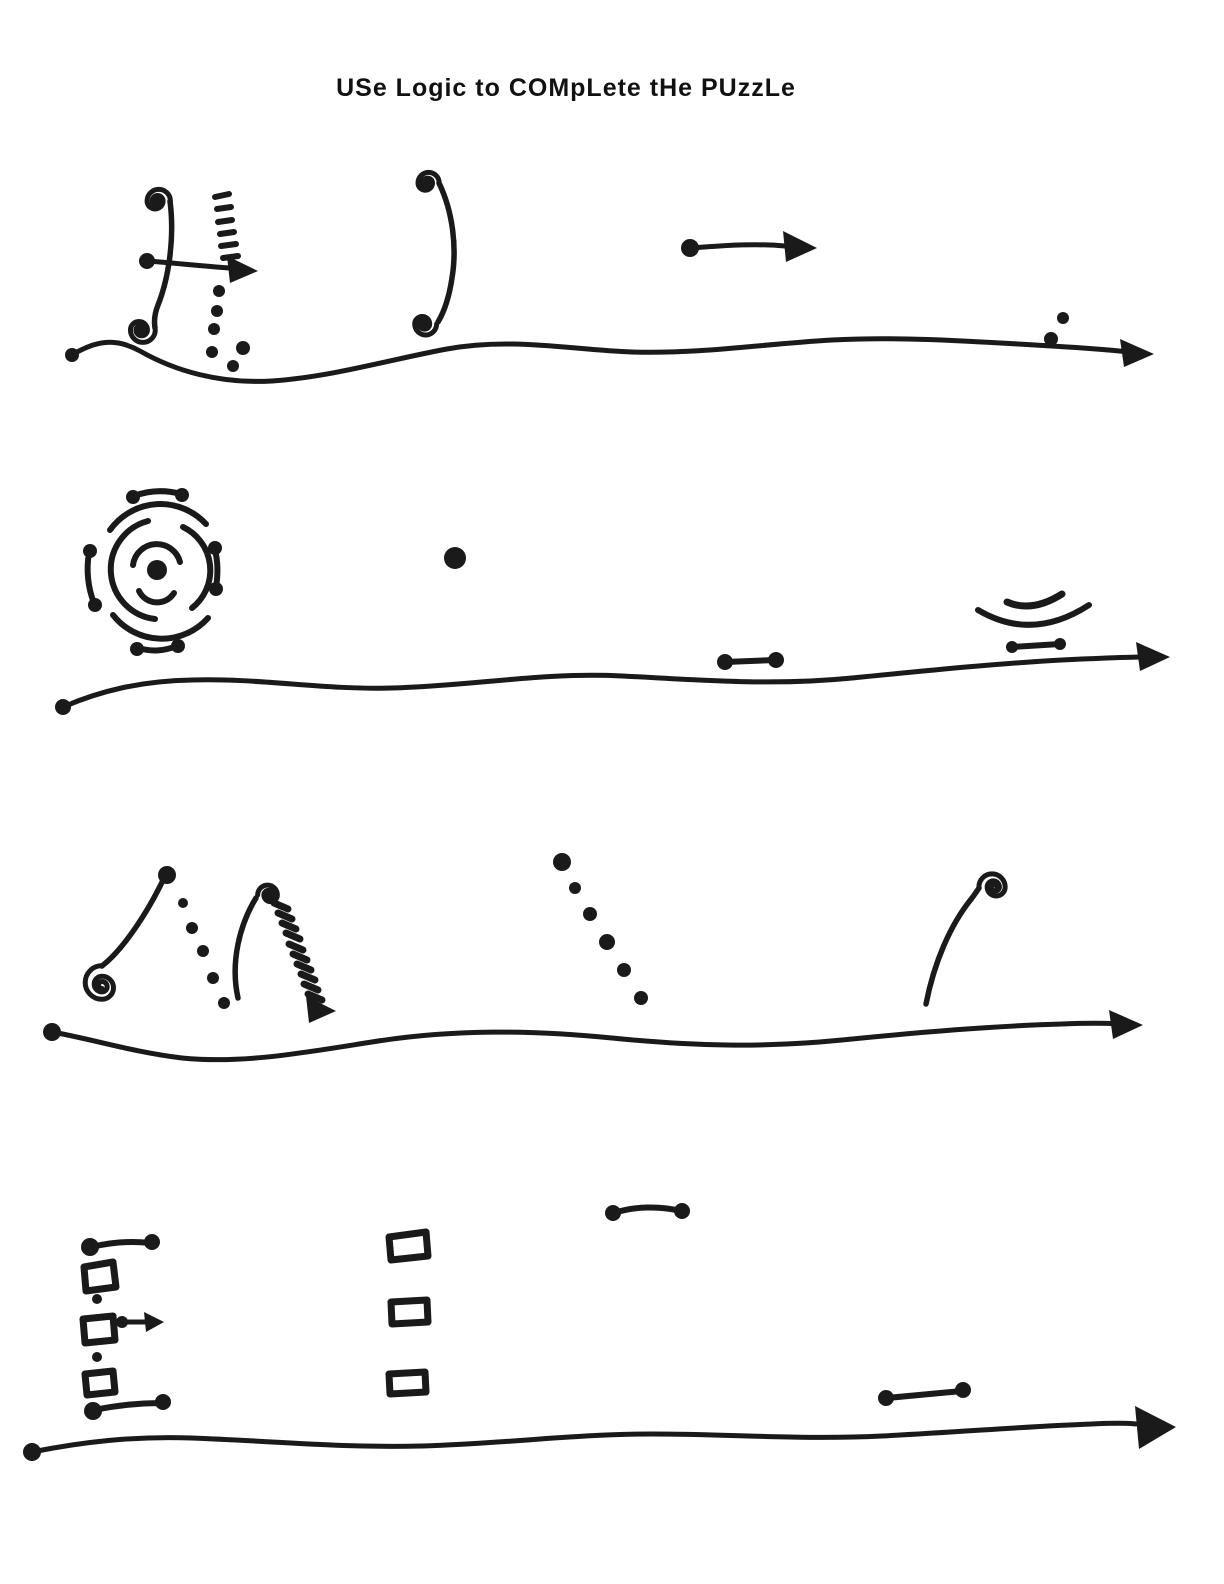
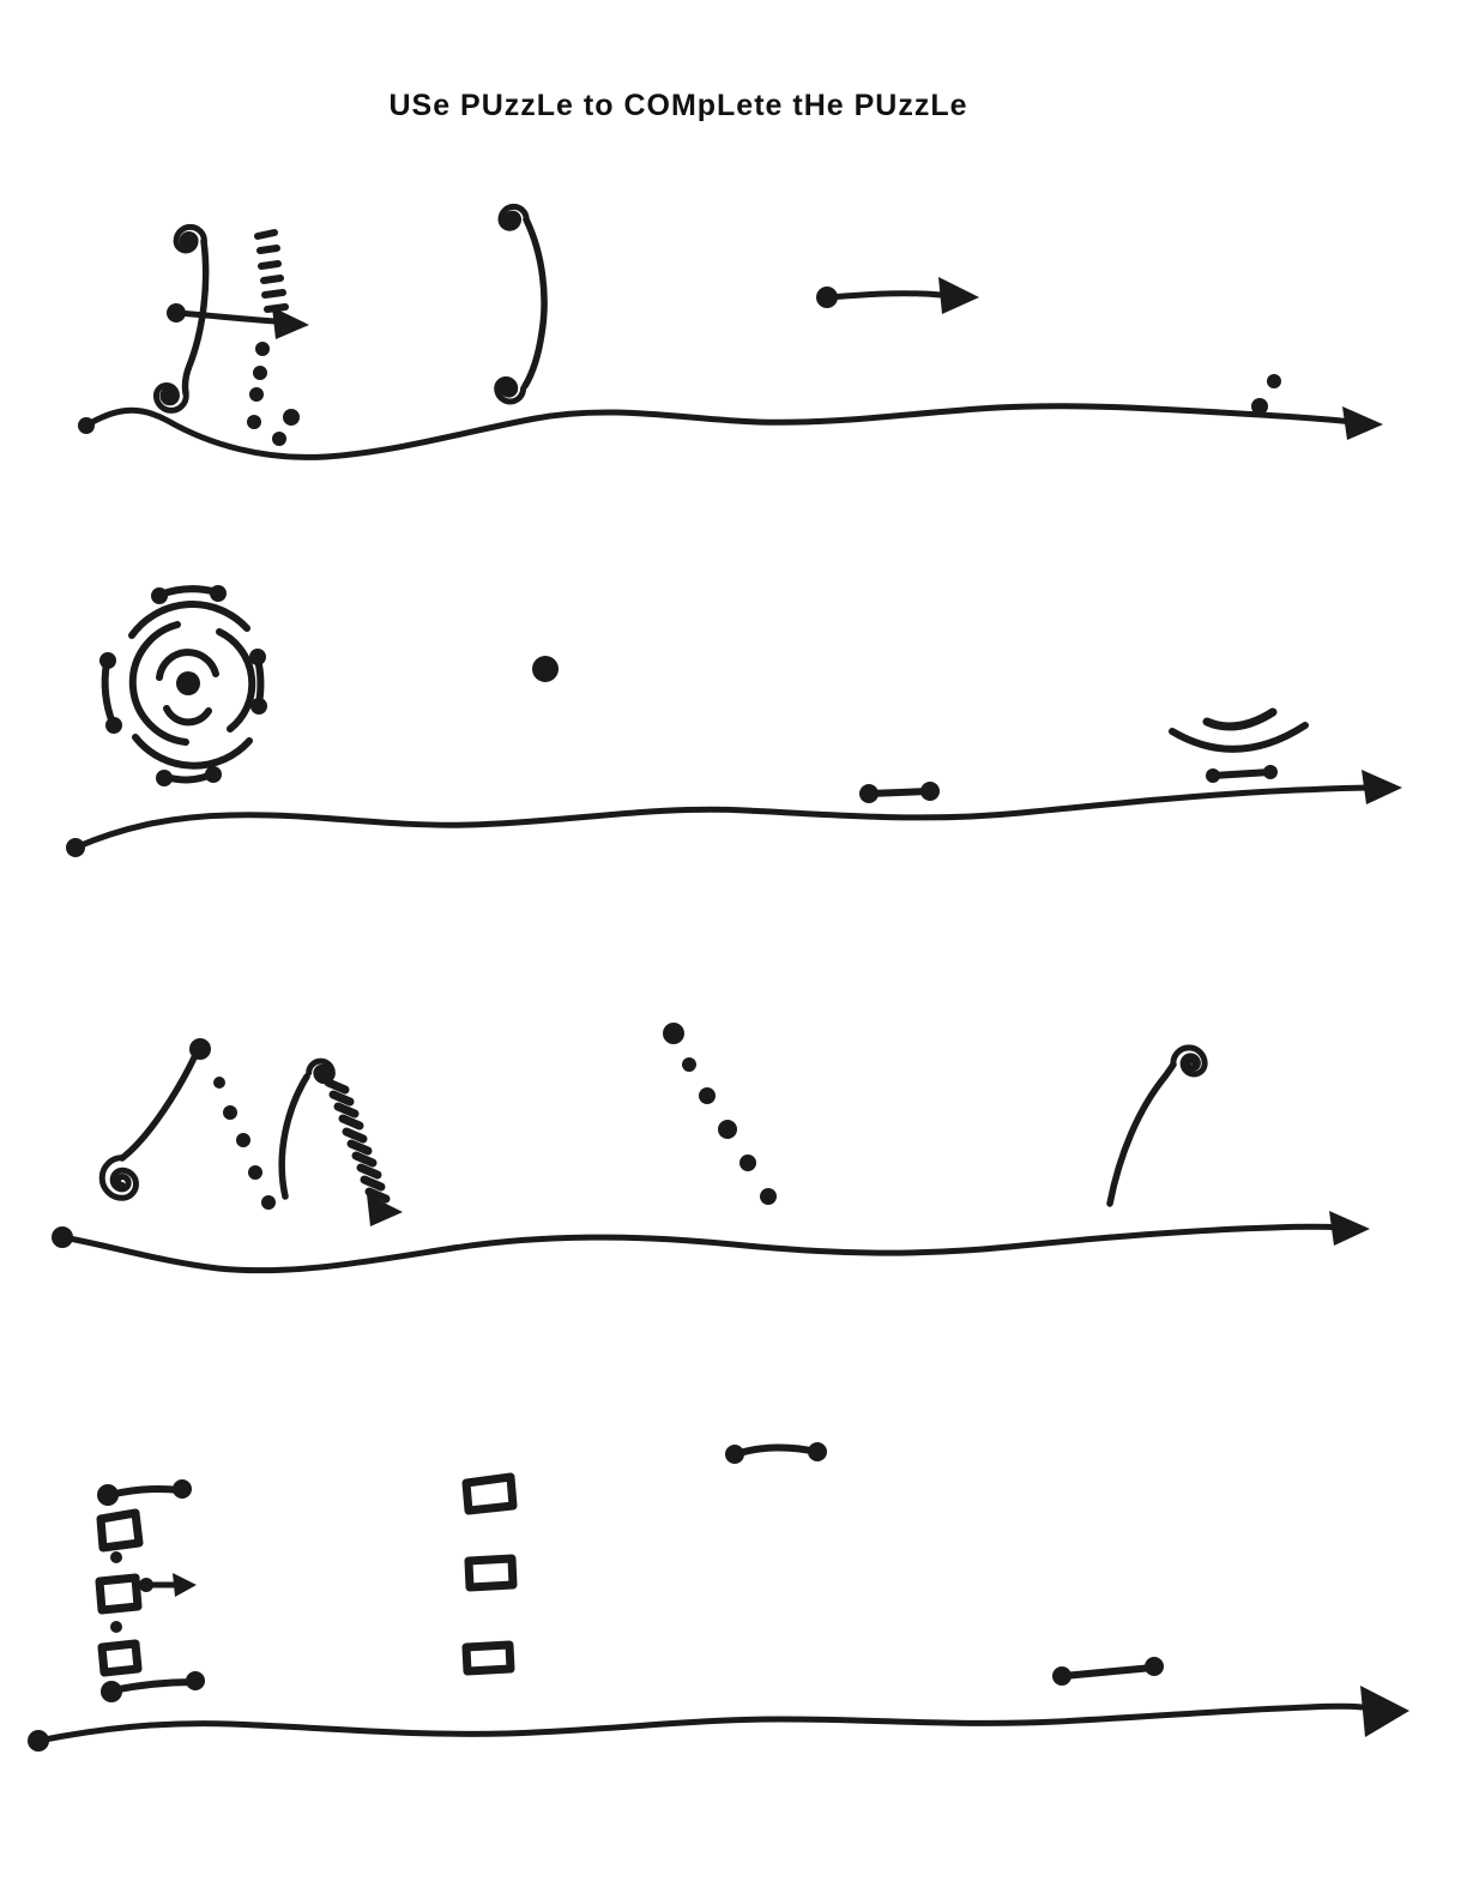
- USe Logic to COMpLete tHe PUzzLe
+ USe PUzzLe to COMpLete tHe PUzzLe
